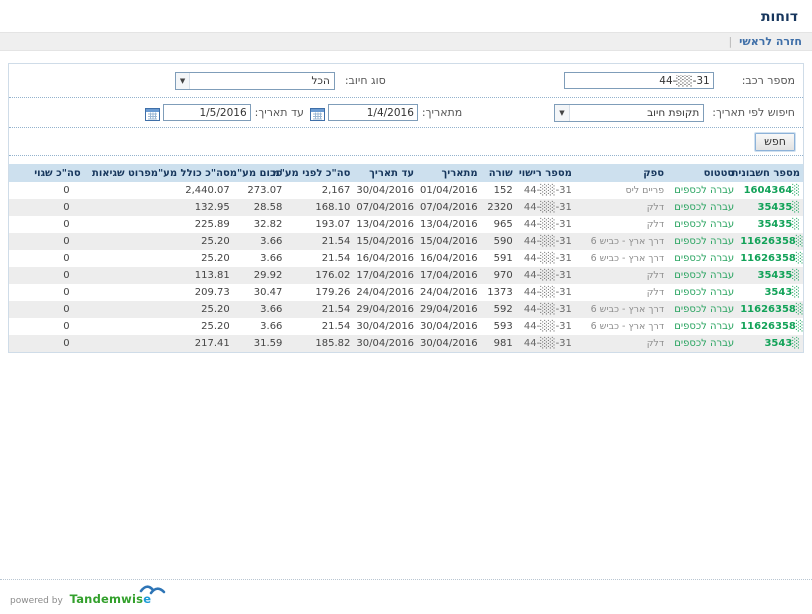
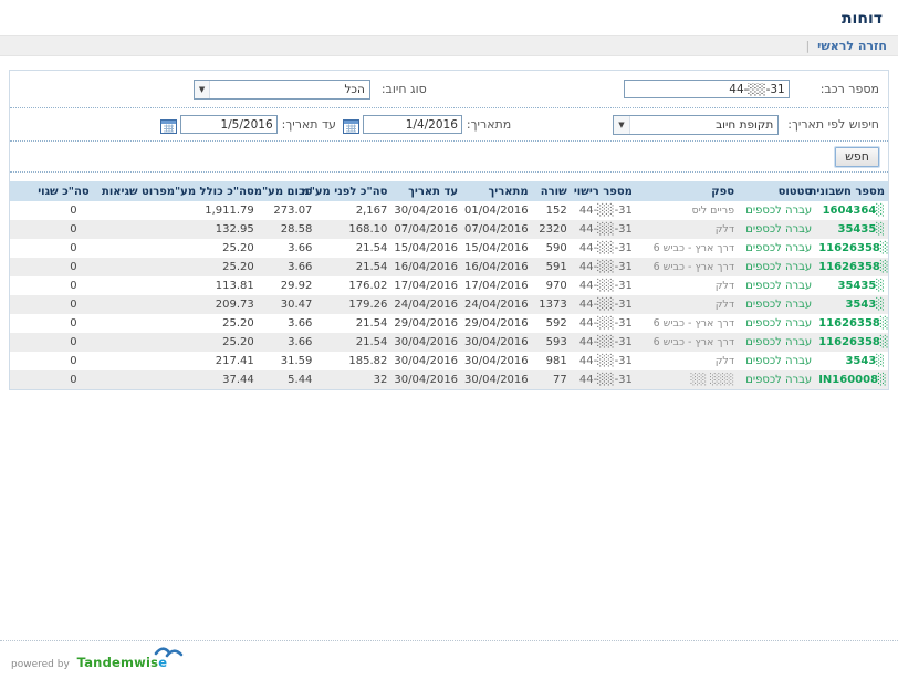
  דוחות
  חזרה לראשי|
  מספר רכב:
  44-░░-31
  סוג חיוב:
  הכל
  ▼
  חיפוש לפי תאריך:
  תקופת חיוב
  ▼
  מתאריך:
  1/4/2016
  עד תאריך:
  1/5/2016
  חפש
  מספר חשבונית	סטטוס	ספק	מספר רישוי	שורה	מתאריך	עד תאריך	סה"כ לפני מע"	סכום מע"מ	סה"כ כולל מע"מ	פרוט שגיאות	סה"כ שגוי
- 1604364░	עברה לכספים	פריים ליס	44-░░-31	152	01/04/2016	30/04/2016	2,167	273.07	2,440.07		0
+ 1604364░	עברה לכספים	פריים ליס	44-░░-31	152	01/04/2016	30/04/2016	2,167	273.07	1,911.79		0
  35435░	עברה לכספים	דלק	44-░░-31	2320	07/04/2016	07/04/2016	168.10	28.58	132.95		0
- 35435░	עברה לכספים	דלק	44-░░-31	965	13/04/2016	13/04/2016	193.07	32.82	225.89		0
  11626358░	עברה לכספים	דרך ארץ - כביש 6	44-░░-31	590	15/04/2016	15/04/2016	21.54	3.66	25.20		0
  11626358░	עברה לכספים	דרך ארץ - כביש 6	44-░░-31	591	16/04/2016	16/04/2016	21.54	3.66	25.20		0
  35435░	עברה לכספים	דלק	44-░░-31	970	17/04/2016	17/04/2016	176.02	29.92	113.81		0
  3543░	עברה לכספים	דלק	44-░░-31	1373	24/04/2016	24/04/2016	179.26	30.47	209.73		0
  11626358░	עברה לכספים	דרך ארץ - כביש 6	44-░░-31	592	29/04/2016	29/04/2016	21.54	3.66	25.20		0
  11626358░	עברה לכספים	דרך ארץ - כביש 6	44-░░-31	593	30/04/2016	30/04/2016	21.54	3.66	25.20		0
  3543░	עברה לכספים	דלק	44-░░-31	981	30/04/2016	30/04/2016	185.82	31.59	217.41		0
+ IN160008░	עברה לכספים	░░░ ░░	44-░░-31	77	30/04/2016	30/04/2016	32	5.44	37.44		0
  powered by Tandemwise
